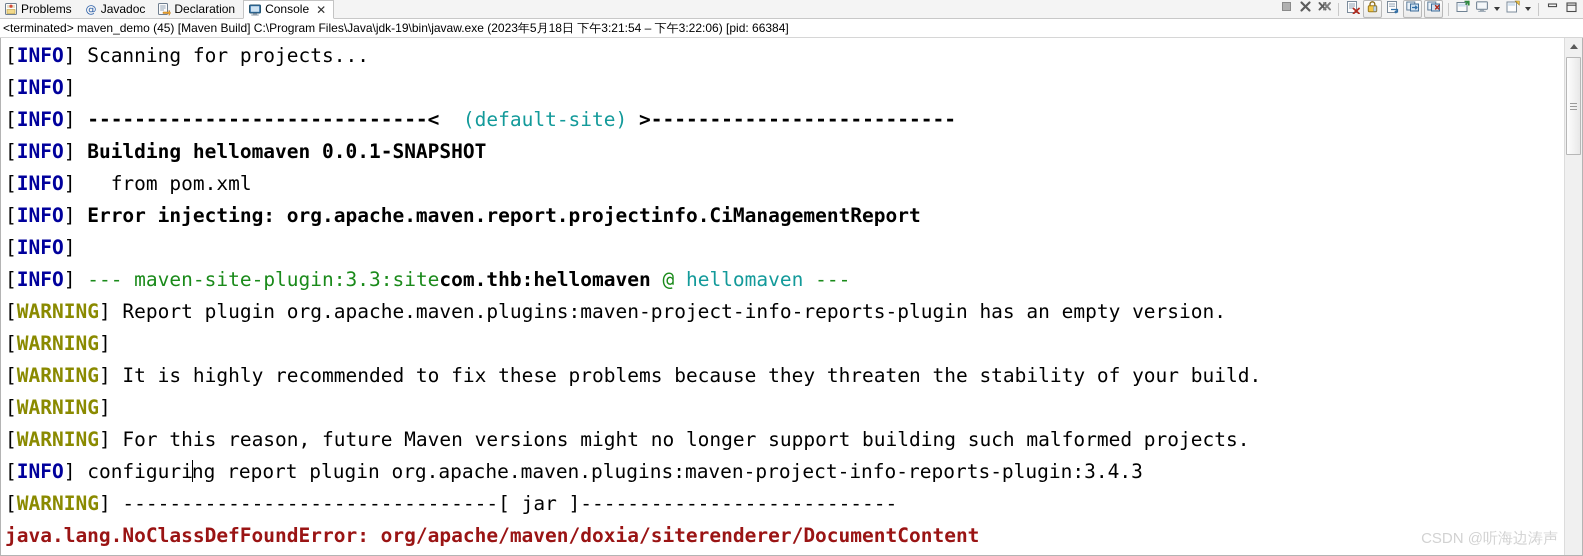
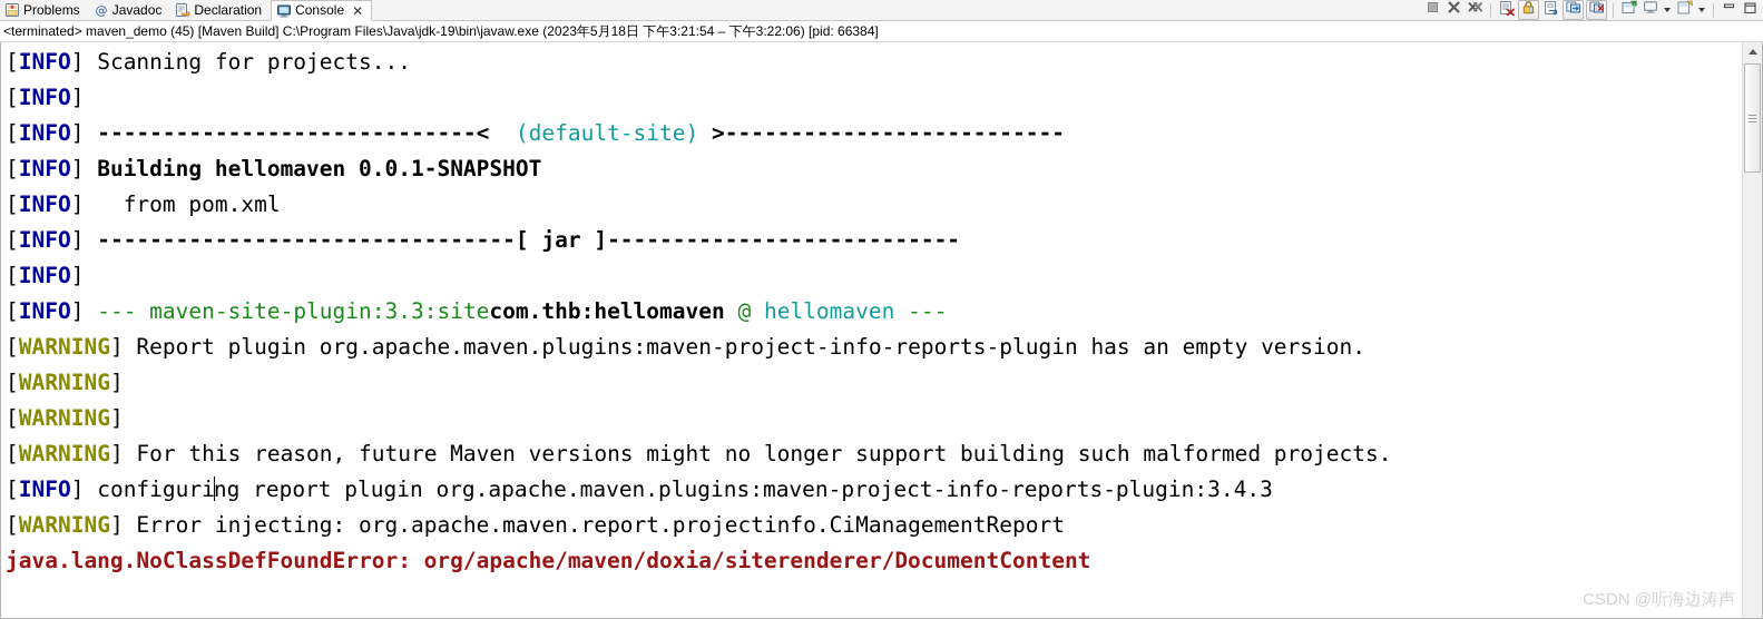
  Problems
  @
  Javadoc
  Declaration
  Console
  ✕
  <terminated> maven_demo (45) [Maven Build] C:\Program Files\Java\jdk-19\bin\javaw.exe (2023年5月18日 下午3:21:54 – 下午3:22:06) [pid: 66384]
  [INFO] Scanning for projects...
  [INFO]
  [INFO] -----------------------------< (default-site) >--------------------------
  [INFO] Building hellomaven 0.0.1-SNAPSHOT
  [INFO] from pom.xml
- [INFO] Error injecting: org.apache.maven.report.projectinfo.CiManagementReport
+ [INFO] --------------------------------[ jar ]---------------------------
  [INFO]
  [INFO] --- maven-site-plugin:3.3:sitecom.thb:hellomaven @ hellomaven ---
  [WARNING] Report plugin org.apache.maven.plugins:maven-project-info-reports-plugin has an empty version.
  [WARNING]
- [WARNING] It is highly recommended to fix these problems because they threaten the stability of your build.
  [WARNING]
  [WARNING] For this reason, future Maven versions might no longer support building such malformed projects.
  [INFO] configuring report plugin org.apache.maven.plugins:maven-project-info-reports-plugin:3.4.3
- [WARNING] --------------------------------[ jar ]---------------------------
+ [WARNING] Error injecting: org.apache.maven.report.projectinfo.CiManagementReport
  java.lang.NoClassDefFoundError: org/apache/maven/doxia/siterenderer/DocumentContent
  CSDN @听海边涛声
